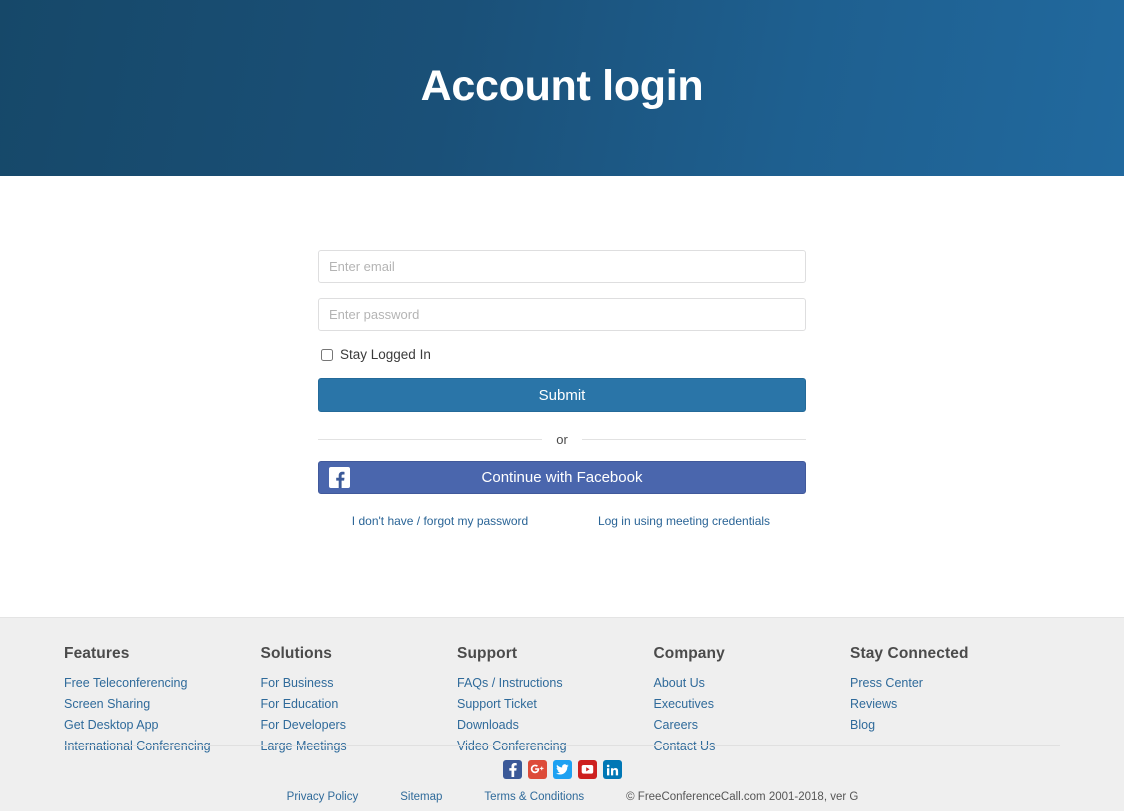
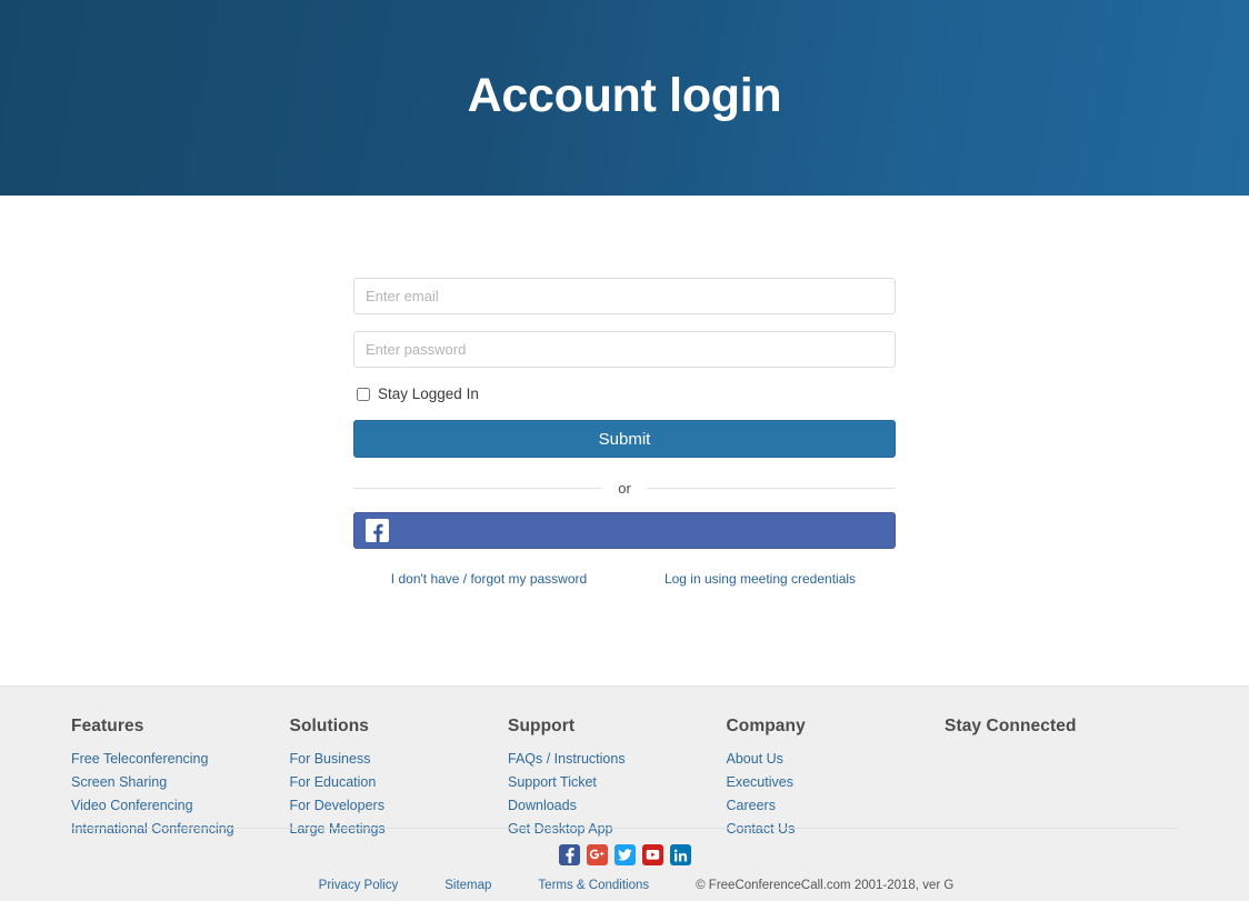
  Account login
  Enter email
  Enter password
  Stay Logged In
  Submit
  or
- Continue with Facebook
  I don't have / forgot my password
  Log in using meeting credentials
  Features
  Free Teleconferencing
  Screen Sharing
- Get Desktop App
+ Video Conferencing
  International Conferencing
  Solutions
  For Business
  For Education
  For Developers
  Large Meetings
  Support
  FAQs / Instructions
  Support Ticket
  Downloads
- Video Conferencing
+ Get Desktop App
  Company
  About Us
  Executives
  Careers
  Contact Us
  Stay Connected
- Press Center
- Reviews
- Blog
  Privacy Policy
  Sitemap
  Terms & Conditions
  © FreeConferenceCall.com 2001-2018, ver G
